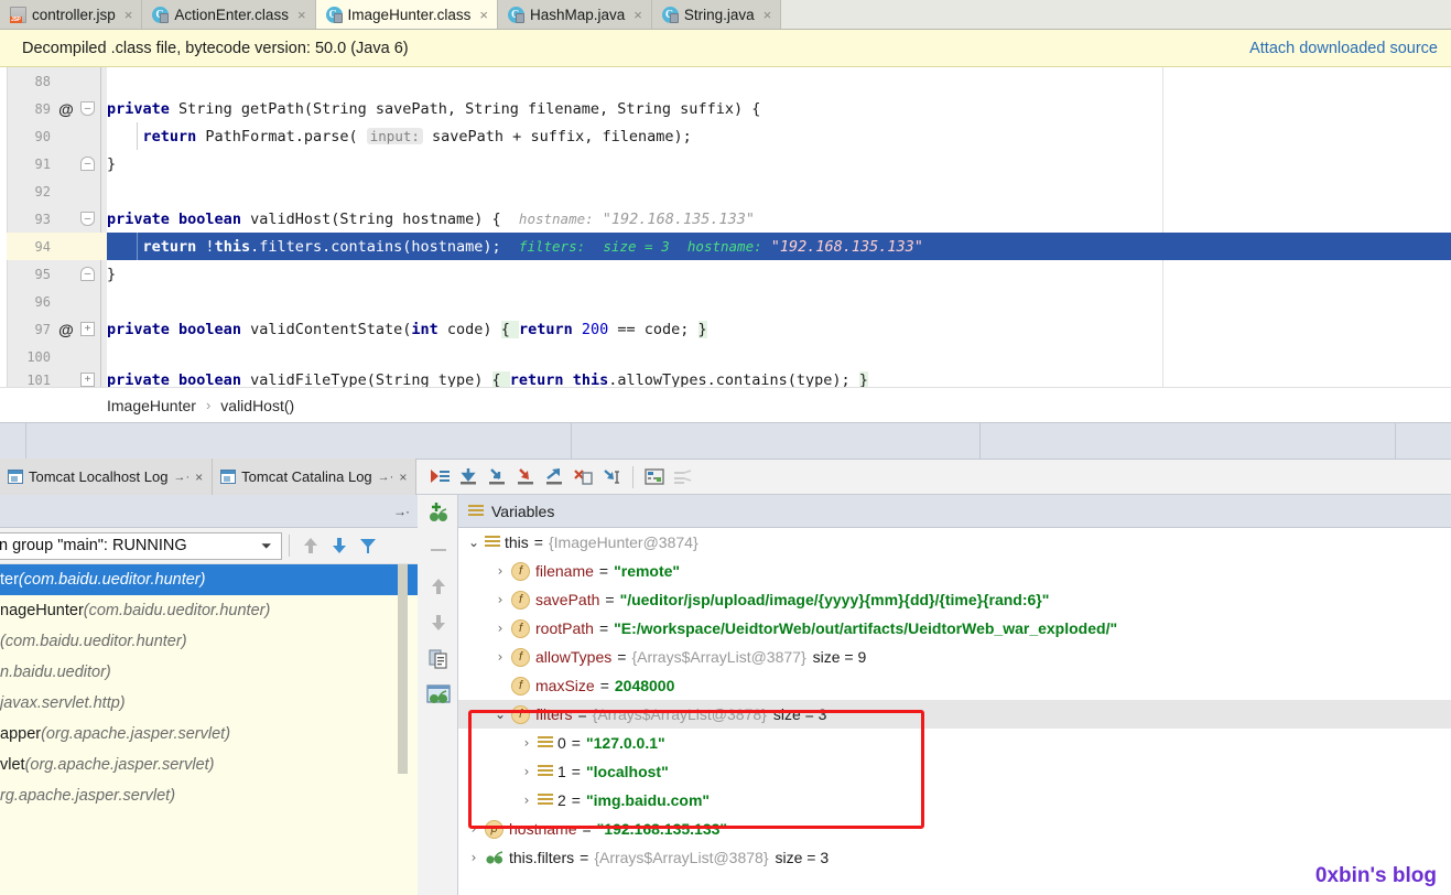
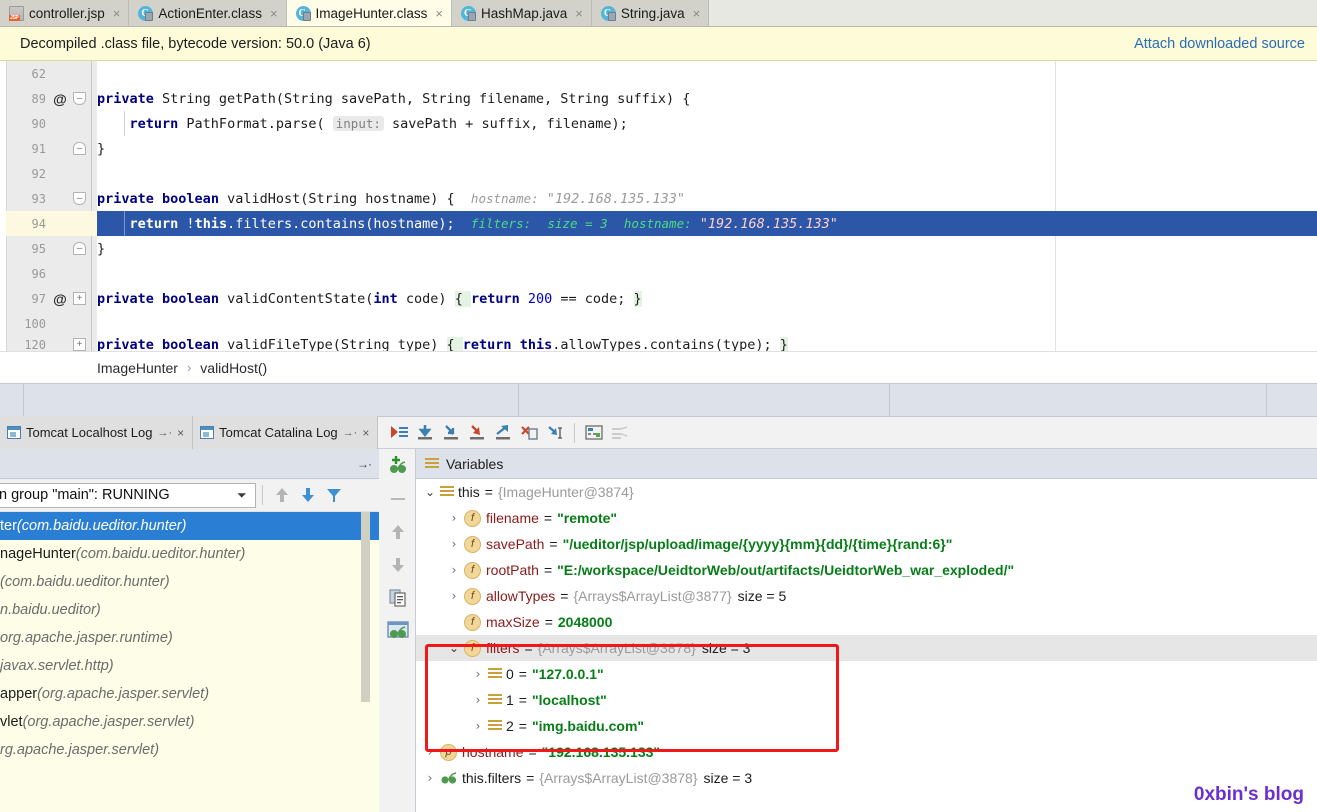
  controller.jsp
  ×
  ActionEnter.class
  ×
  ImageHunter.class
  ×
  HashMap.java
  ×
  String.java
  ×
  Decompiled .class file, bytecode version: 50.0 (Java 6)
  Attach downloaded source
- 88
+ 62
  89
  @
  –
  90
  91
  –
  92
  93
  –
  94
  95
  –
  96
  97
  @
  +
  100
- 101
+ 120
  +
  private
  String getPath(String savePath, String filename, String suffix) {
  return
  PathFormat.parse(
  input:
  savePath + suffix, filename);
  }
  private
  boolean
  validHost(String hostname) {
  hostname:
  "192.168.135.133"
  return
  !
  this
  .filters.contains(hostname);
  filters:
  size = 3
  hostname:
  "192.168.135.133"
  }
  private
  boolean
  validContentState(
  int
  code)
  {
  return
  200
  == code;
  }
  private
  boolean
  validFileType(String type)
  {
  return
  this
  .allowTypes.contains(type);
  }
  ImageHunter
  ›
  validHost()
  Tomcat Localhost Log
  →·
  ×
  Tomcat Catalina Log
  →·
  ×
  →·
  n group "main": RUNNING
  ⏷
  ter
  (com.baidu.ueditor.hunter)
  nageHunter
  (com.baidu.ueditor.hunter)
  (com.baidu.ueditor.hunter)
  n.baidu.ueditor)
+ org.apache.jasper.runtime)
  javax.servlet.http)
  apper
  (org.apache.jasper.servlet)
  vlet
  (org.apache.jasper.servlet)
  rg.apache.jasper.servlet)
  Variables
  ⌄
  this
  =
  {ImageHunter@3874}
  ›
  f
  filename
  =
  "remote"
  ›
  f
  savePath
  =
  "/ueditor/jsp/upload/image/{yyyy}{mm}{dd}/{time}{rand:6}"
  ›
  f
  rootPath
  =
  "E:/workspace/UeidtorWeb/out/artifacts/UeidtorWeb_war_exploded/"
  ›
  f
  allowTypes
  =
  {Arrays$ArrayList@3877}
- size = 9
+ size = 5
  f
  maxSize
  =
  2048000
  ⌄
  f
  filters
  =
  {Arrays$ArrayList@3878}
  size = 3
  ›
  0
  =
  "127.0.0.1"
  ›
  1
  =
  "localhost"
  ›
  2
  =
  "img.baidu.com"
  ›
  p
  hostname
  =
  "192.168.135.133"
  ›
  this.filters
  =
  {Arrays$ArrayList@3878}
  size = 3
  0xbin's blog
